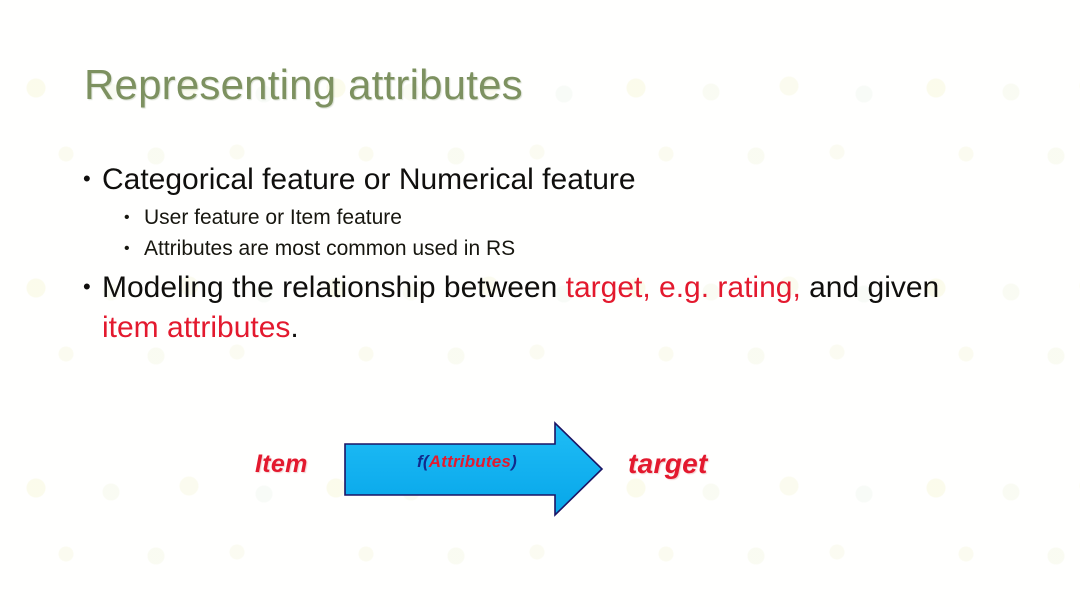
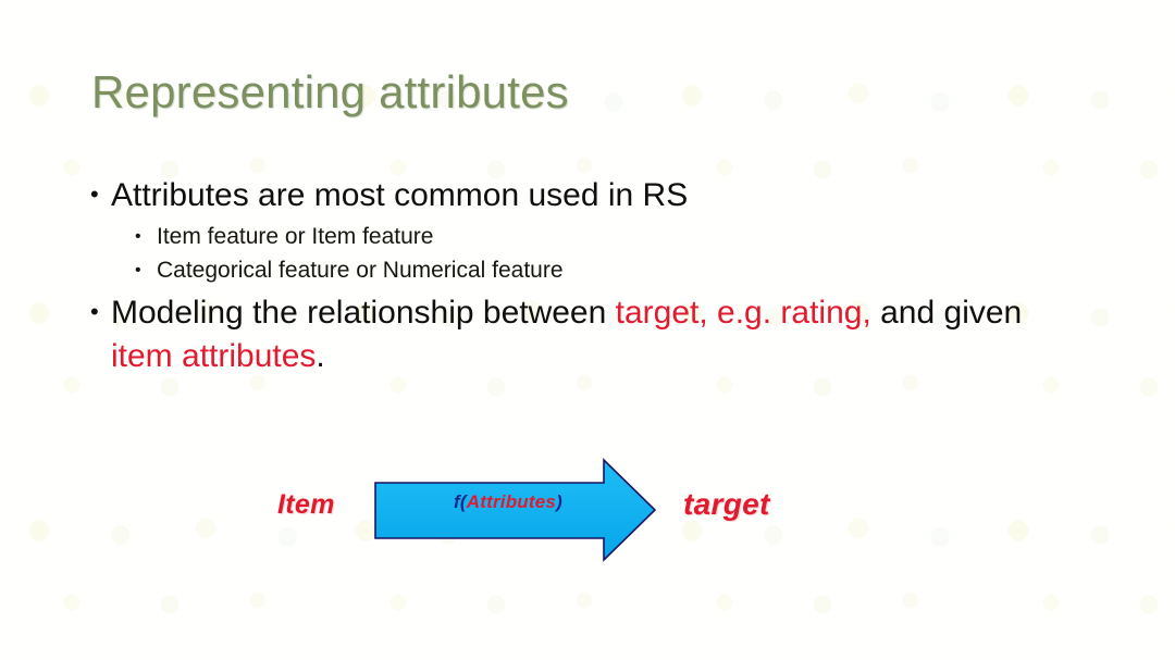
  Representing attributes
  •
- Categorical feature or Numerical feature
+ Attributes are most common used in RS
  •
- User feature or Item feature
+ Item feature or Item feature
  •
- Attributes are most common used in RS
+ Categorical feature or Numerical feature
  •
  Modeling the relationship between target, e.g. rating, and given item attributes.
  Item
  f(Attributes)
  target
